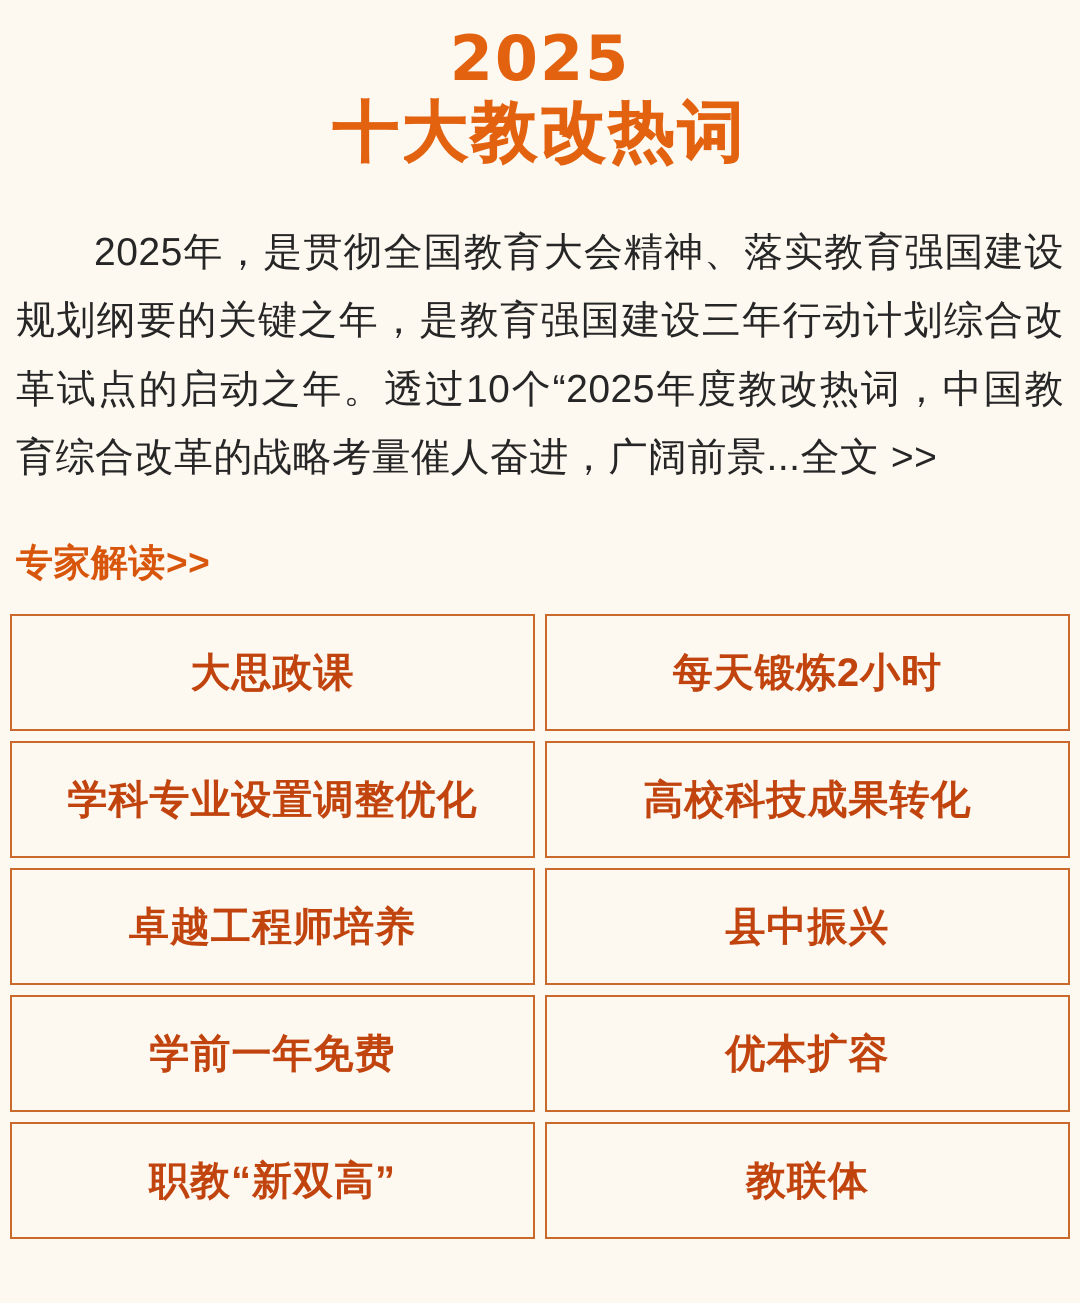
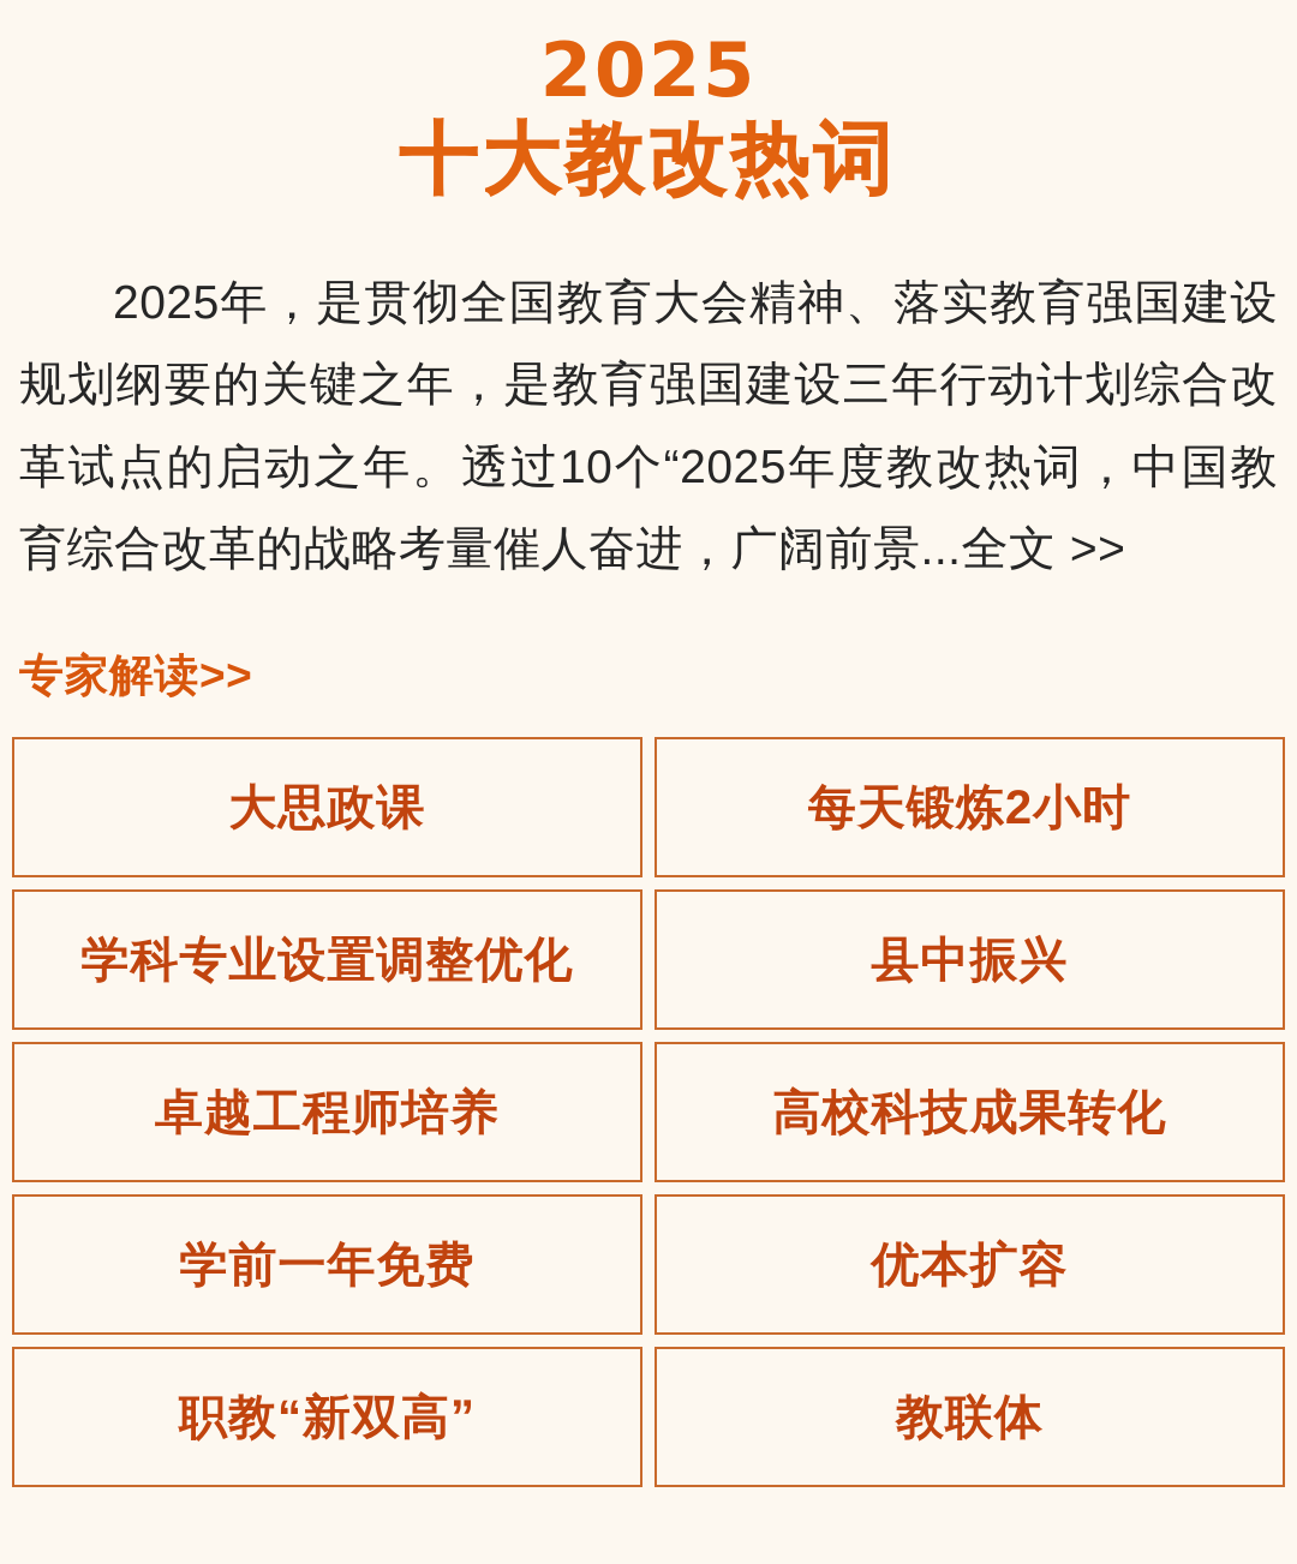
  2025
  十大教改热词
  2025年，是贯彻全国教育大会精神、落实教育强国建设规划纲要的关键之年，是教育强国建设三年行动计划综合改革试点的启动之年。透过10个“2025年度教改热词，中国教育综合改革的战略考量催人奋进，广阔前景...全文 >>
  专家解读>>
  大思政课
  每天锻炼2小时
  学科专业设置调整优化
- 高校科技成果转化
+ 县中振兴
  卓越工程师培养
- 县中振兴
+ 高校科技成果转化
  学前一年免费
  优本扩容
  职教“新双高”
  教联体
